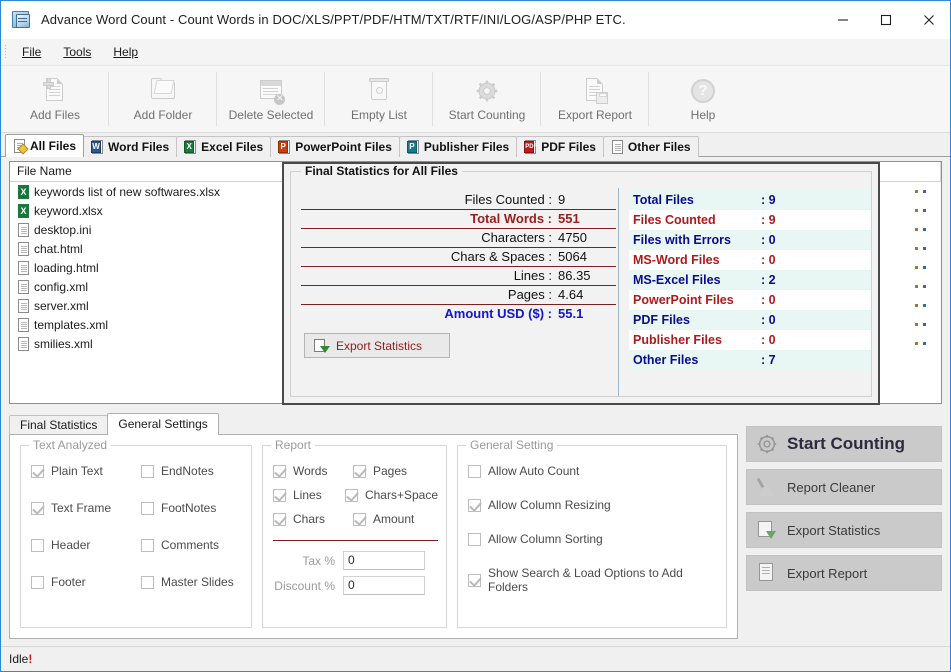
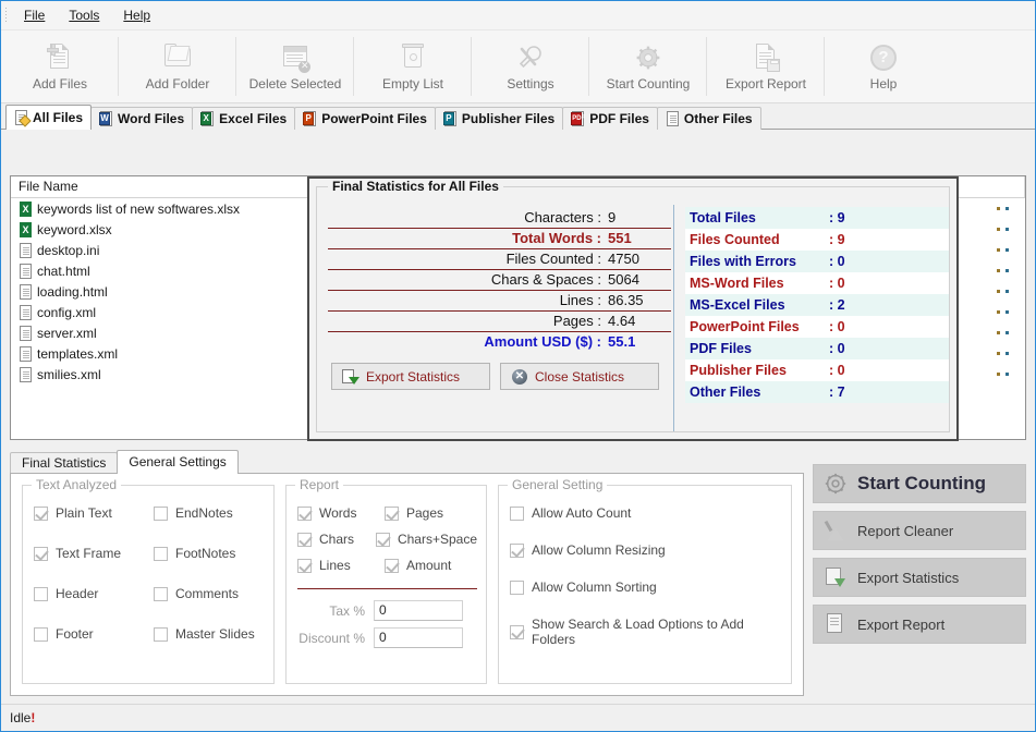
- Advance Word Count - Count Words in DOC/XLS/PPT/PDF/HTM/TXT/RTF/INI/LOG/ASP/PHP ETC.
  File
  Tools
  Help
  Add Files
  Add Folder
  Delete Selected
  Empty List
+ Settings
  Start Counting
  Export Report
  ?
  Help
  All Files
  W
  Word Files
  X
  Excel Files
  P
  PowerPoint Files
  P
  Publisher Files
  PDF Files
  Other Files
  File Name
  keywords list of new softwares.xlsx
  keyword.xlsx
  desktop.ini
  chat.html
  loading.html
  config.xml
  server.xml
  templates.xml
  smilies.xml
  Final Statistics for All Files
- Files Counted :
+ Characters :
  9
  Total Words :
  551
- Characters :
+ Files Counted :
  4750
  Chars & Spaces :
  5064
  Lines :
  86.35
  Pages :
  4.64
  Amount USD ($) :
  55.1
  Export Statistics
+ Close Statistics
  Total Files
  : 9
  Files Counted
  : 9
  Files with Errors
  : 0
  MS-Word Files
  : 0
  MS-Excel Files
  : 2
  PowerPoint Files
  : 0
  PDF Files
  : 0
  Publisher Files
  : 0
  Other Files
  : 7
  Final Statistics
  General Settings
  Text Analyzed
  Plain Text
  EndNotes
  Text Frame
  FootNotes
  Header
  Comments
  Footer
  Master Slides
  Report
  Words
  Pages
- Lines
+ Chars
  Chars+Space
- Chars
+ Lines
  Amount
  Tax %
  0
  Discount %
  0
  General Setting
  Allow Auto Count
  Allow Column Resizing
  Allow Column Sorting
  Show Search & Load Options to Add Folders
  Start Counting
  Report Cleaner
  Export Statistics
  Export Report
  Idle
  !
